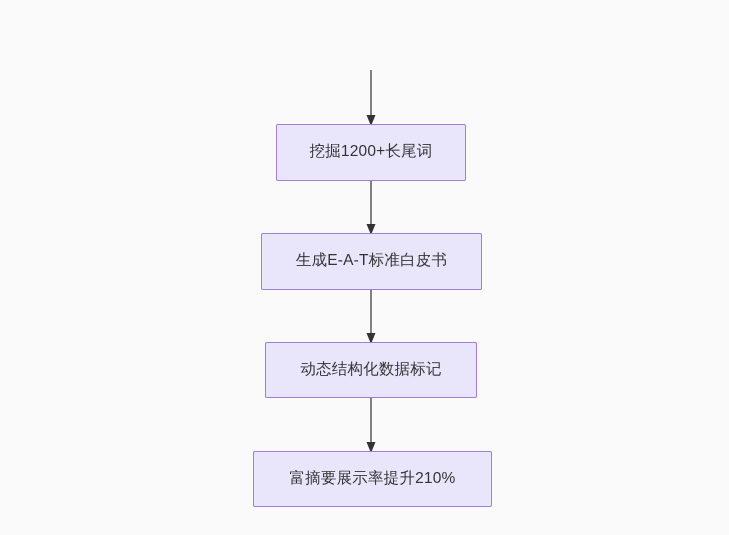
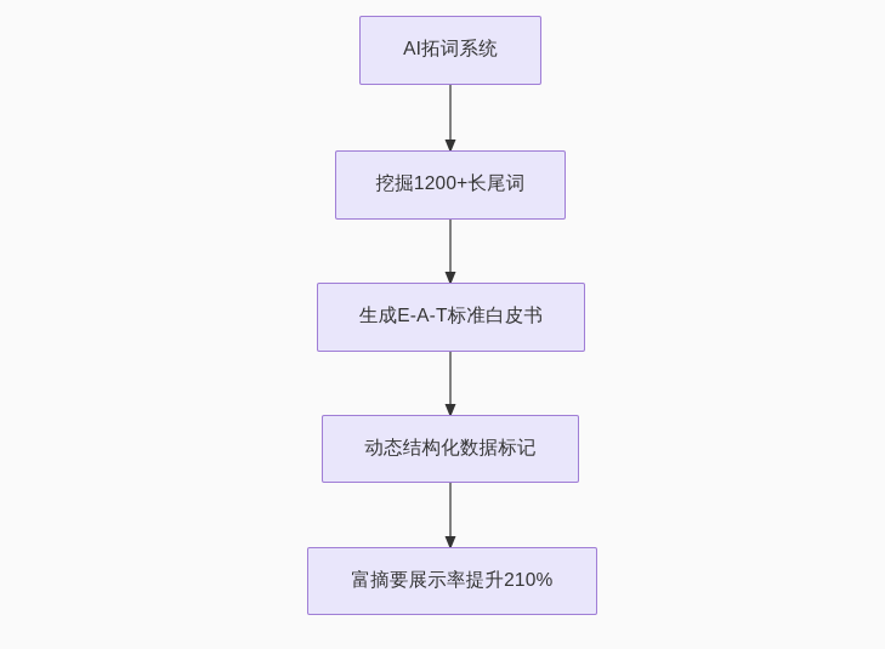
+ AI拓词系统
  挖掘1200+长尾词
  生成E-A-T标准白皮书
  动态结构化数据标记
  富摘要展示率提升210%
